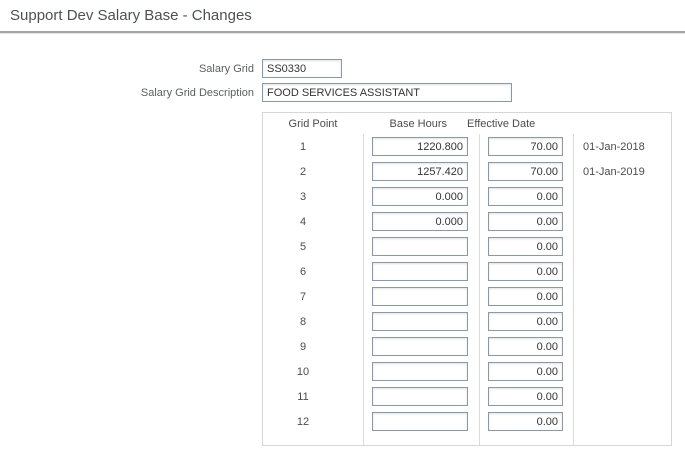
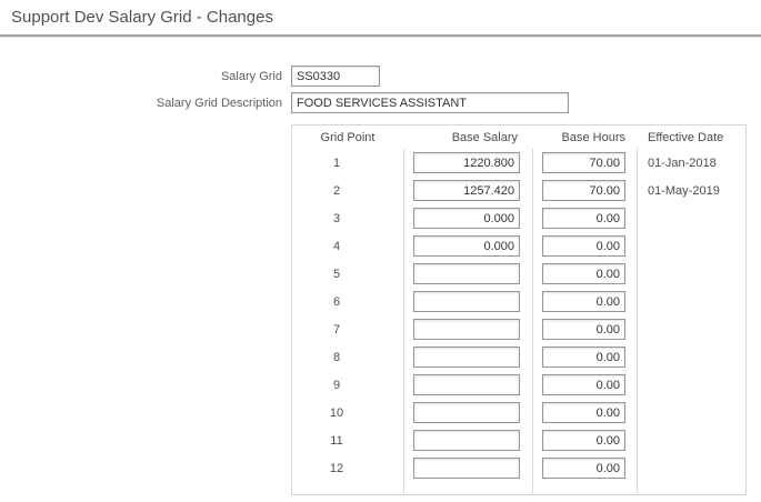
- Support Dev Salary Base - Changes
+ Support Dev Salary Grid - Changes
  Salary Grid
  SS0330
  Salary Grid Description
  FOOD SERVICES ASSISTANT
  Grid Point
+ Base Salary
  Base Hours
  Effective Date
  1
  1220.800
  70.00
  01-Jan-2018
  2
  1257.420
  70.00
- 01-Jan-2019
+ 01-May-2019
  3
  0.000
  0.00
  4
  0.000
  0.00
  5
  0.00
  6
  0.00
  7
  0.00
  8
  0.00
  9
  0.00
  10
  0.00
  11
  0.00
  12
  0.00
